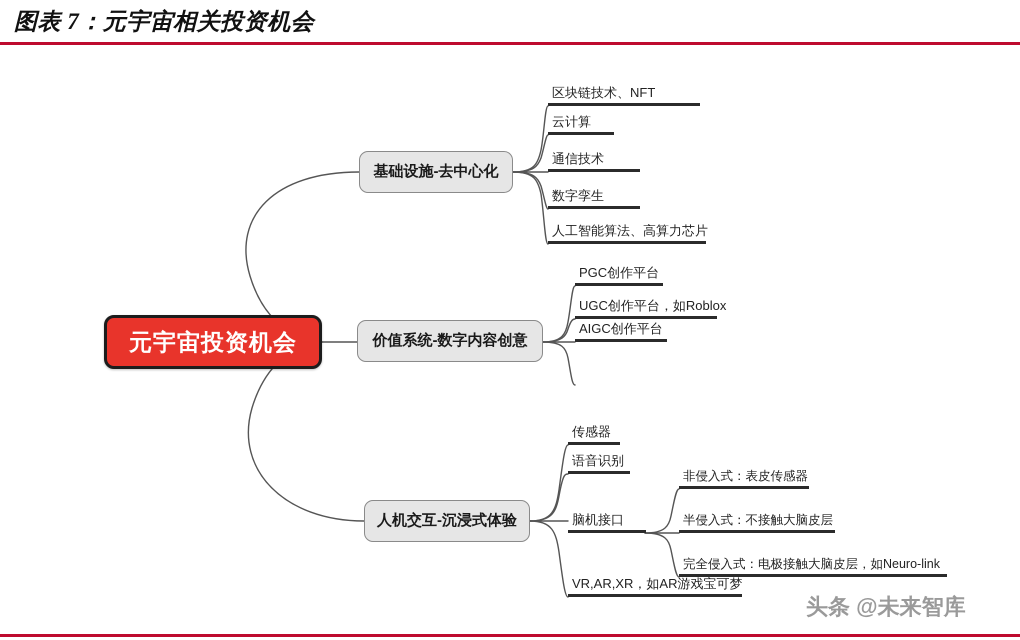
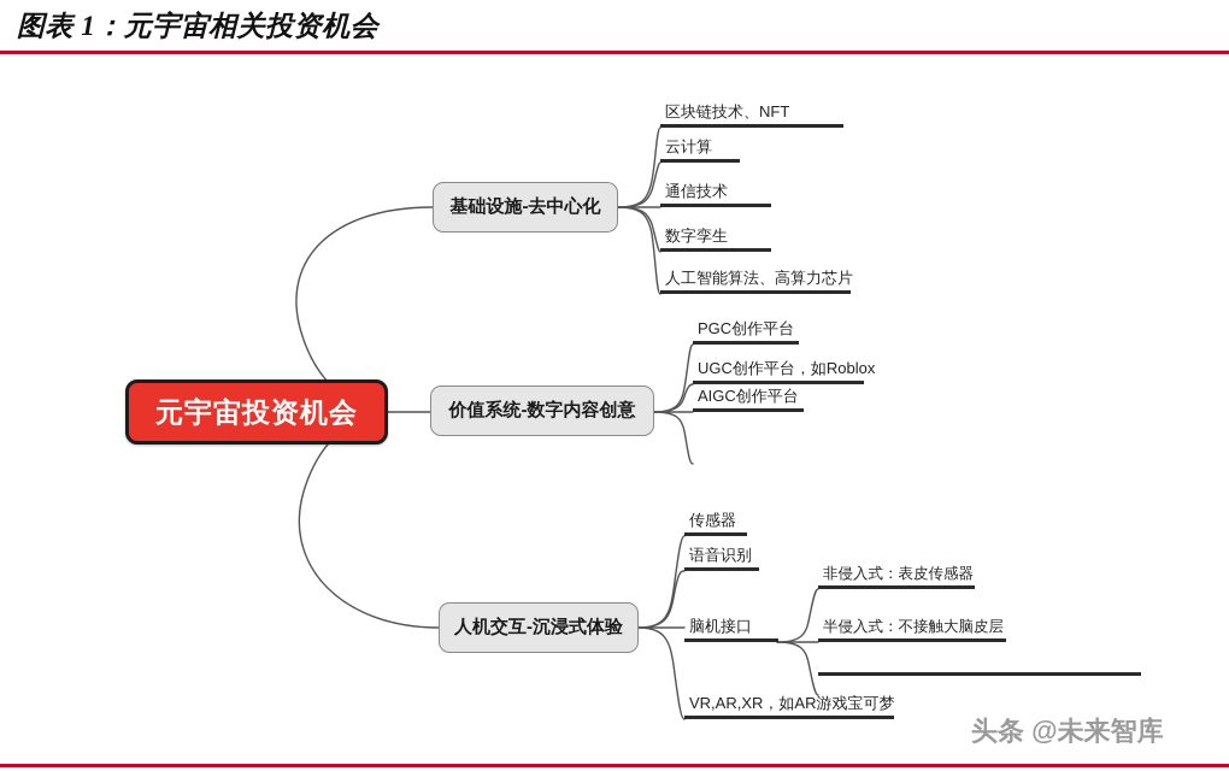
- 图表 7：元宇宙相关投资机会
+ 图表 1：元宇宙相关投资机会
  元宇宙投资机会
  基础设施-去中心化
  价值系统-数字内容创意
  人机交互-沉浸式体验
  区块链技术、NFT
  云计算
  通信技术
  数字孪生
  人工智能算法、高算力芯片
  PGC创作平台
  UGC创作平台，如Roblox
  AIGC创作平台
  传感器
  语音识别
  脑机接口
  VR,AR,XR，如AR游戏宝可梦
  非侵入式：表皮传感器
  半侵入式：不接触大脑皮层
- 完全侵入式：电极接触大脑皮层，如Neuro-link
  头条 @未来智库
